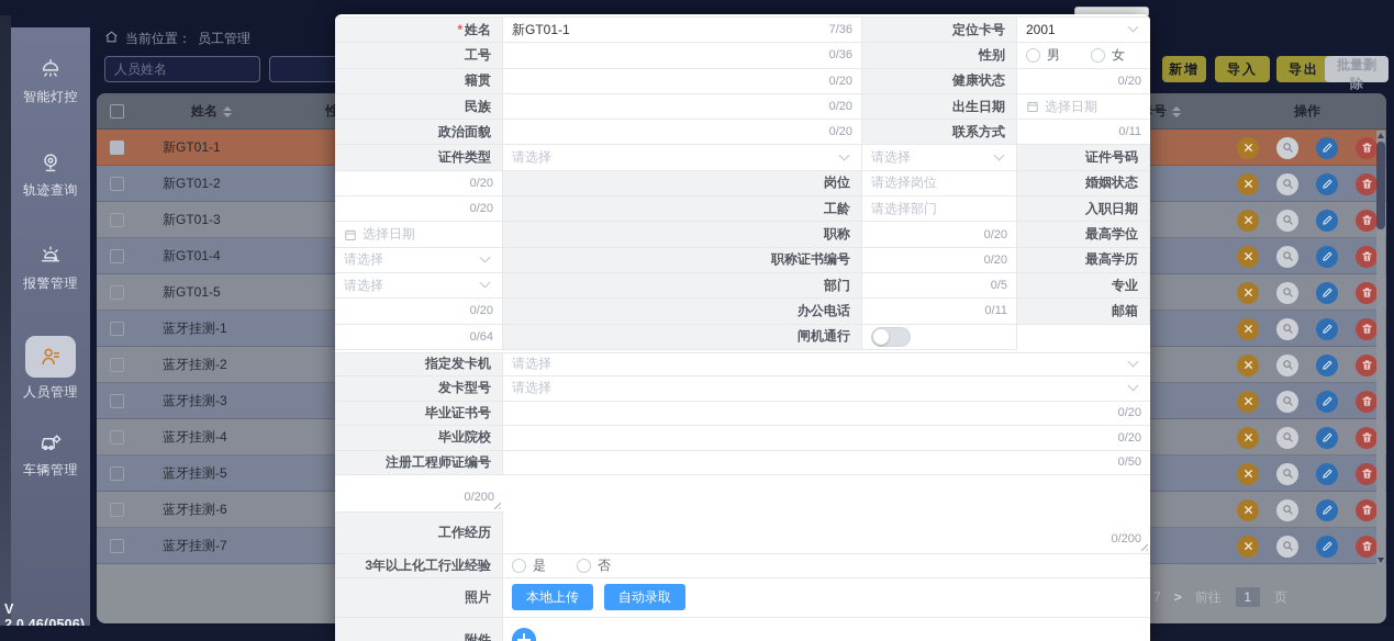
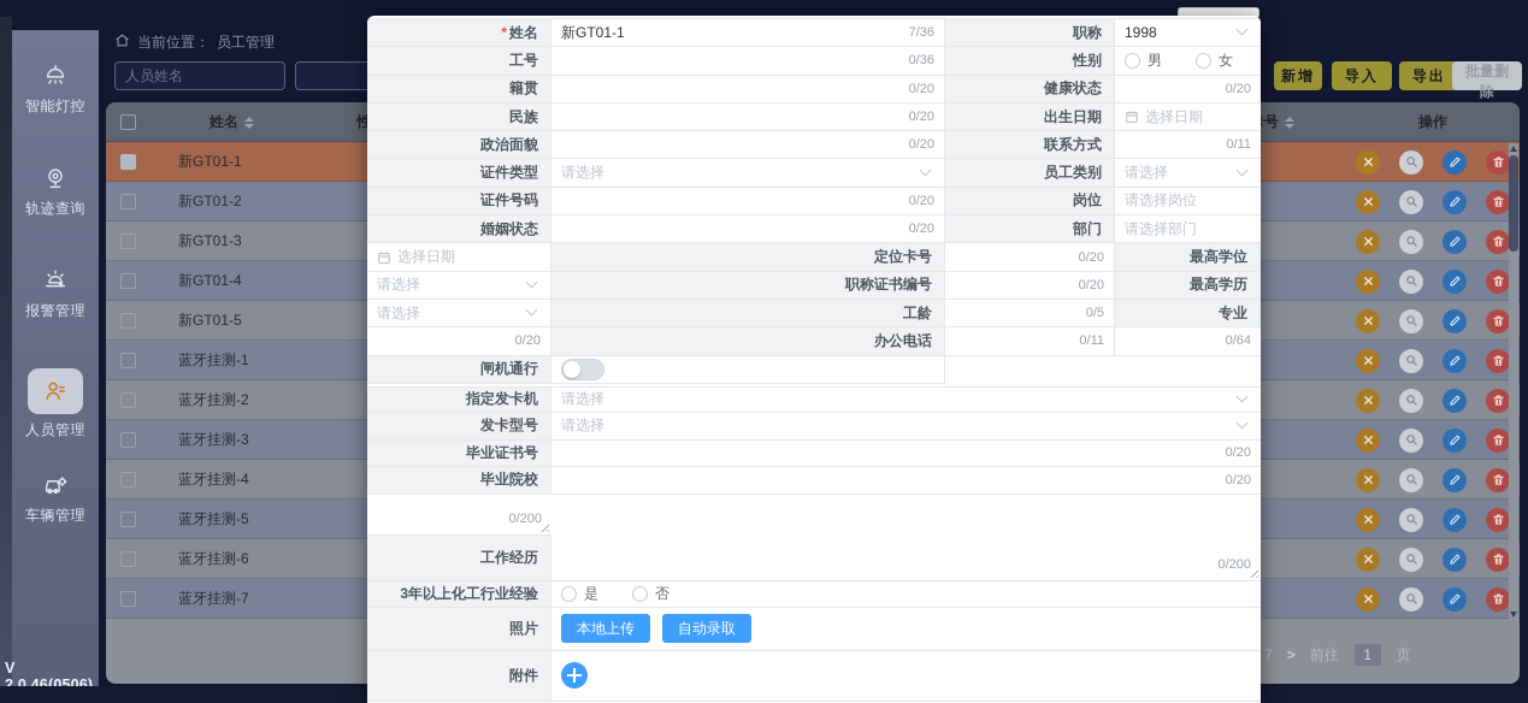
  智能灯控
  轨迹查询
  报警管理
  人员管理
  车辆管理
  V 2.0.46(0506)
  当前位置：
  员工管理
  人员姓名
  新增
  导入
  导出
  批量删除
  姓名
  操作
  新GT01-1
  新GT01-2
  新GT01-3
  新GT01-4
  新GT01-5
  蓝牙挂测-1
  蓝牙挂测-2
  蓝牙挂测-3
  蓝牙挂测-4
  蓝牙挂测-5
  蓝牙挂测-6
  蓝牙挂测-7
  7
  >
  前往
  1
  页
  *
  姓名
  新GT01-1
  7/36
- 定位卡号
+ 职称
- 2001
+ 1998
  工号
  0/36
  性别
  男
  女
  籍贯
  0/20
  健康状态
  0/20
  民族
  0/20
  出生日期
  选择日期
  政治面貌
  0/20
  联系方式
  0/11
  证件类型
  请选择
+ 员工类别
  请选择
  证件号码
  0/20
  岗位
  请选择岗位
  婚姻状态
  0/20
- 工龄
+ 部门
  请选择部门
- 入职日期
  选择日期
- 职称
+ 定位卡号
  0/20
  最高学位
  请选择
  职称证书编号
  0/20
  最高学历
  请选择
- 部门
+ 工龄
  0/5
  专业
  0/20
  办公电话
  0/11
- 邮箱
  0/64
  闸机通行
  指定发卡机
  请选择
  发卡型号
  请选择
  毕业证书号
  0/20
  毕业院校
  0/20
- 注册工程师证编号
- 0/50
  0/200
  工作经历
  0/200
  3年以上化工行业经验
  是
  否
  照片
  本地上传
  自动录取
  附件
